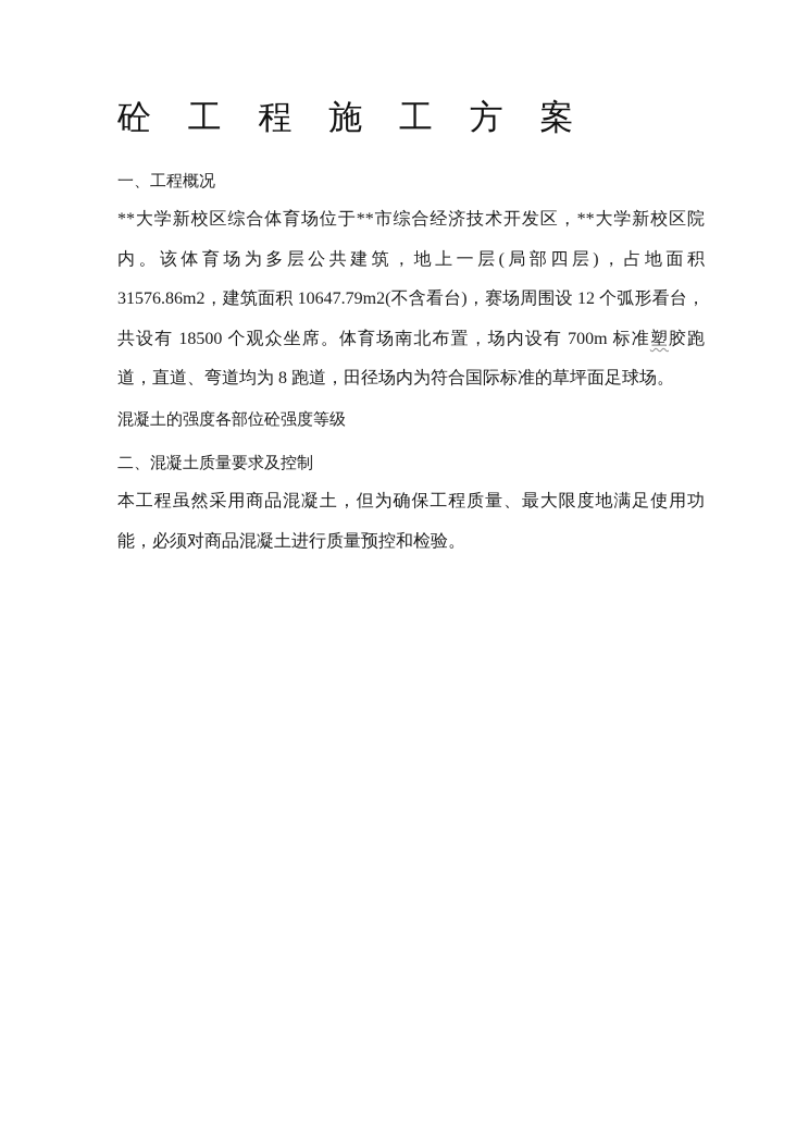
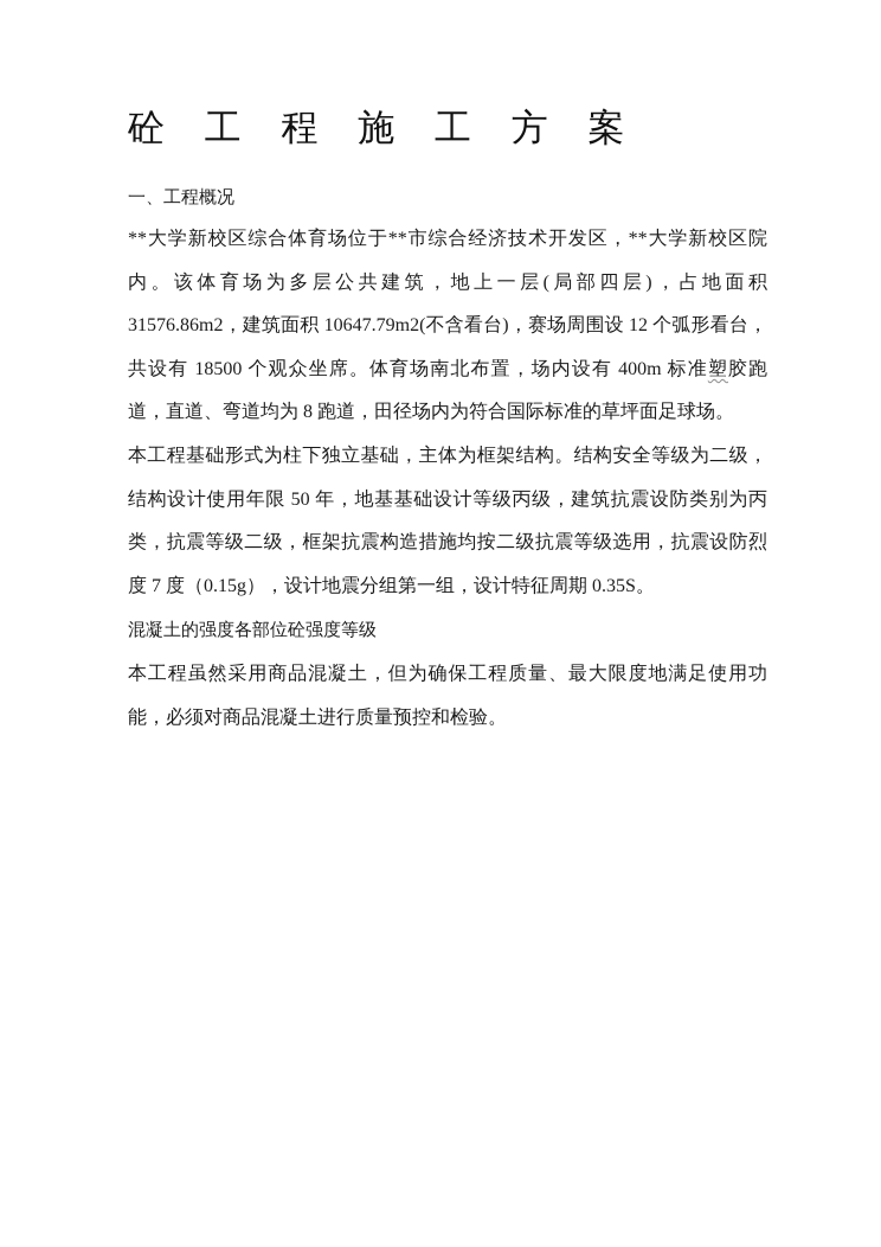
  砼 工 程 施 工 方 案
  一、工程概况
- **大学新校区综合体育场位于**市综合经济技术开发区，**大学新校区院内。该体育场为多层公共建筑，地上一层(局部四层)，占地面积 31576.86m2，建筑面积 10647.79m2(不含看台)，赛场周围设 12 个弧形看台，共设有 18500 个观众坐席。体育场南北布置，场内设有 700m 标准塑胶跑道，直道、弯道均为 8 跑道，田径场内为符合国际标准的草坪面足球场。
+ **大学新校区综合体育场位于**市综合经济技术开发区，**大学新校区院内。该体育场为多层公共建筑，地上一层(局部四层)，占地面积 31576.86m2，建筑面积 10647.79m2(不含看台)，赛场周围设 12 个弧形看台，共设有 18500 个观众坐席。体育场南北布置，场内设有 400m 标准塑胶跑道，直道、弯道均为 8 跑道，田径场内为符合国际标准的草坪面足球场。
+ 本工程基础形式为柱下独立基础，主体为框架结构。结构安全等级为二级，结构设计使用年限 50 年，地基基础设计等级丙级，建筑抗震设防类别为丙类，抗震等级二级，框架抗震构造措施均按二级抗震等级选用，抗震设防烈度 7 度（0.15g），设计地震分组第一组，设计特征周期 0.35S。
  混凝土的强度各部位砼强度等级
- 二、混凝土质量要求及控制
  本工程虽然采用商品混凝土，但为确保工程质量、最大限度地满足使用功能，必须对商品混凝土进行质量预控和检验。
